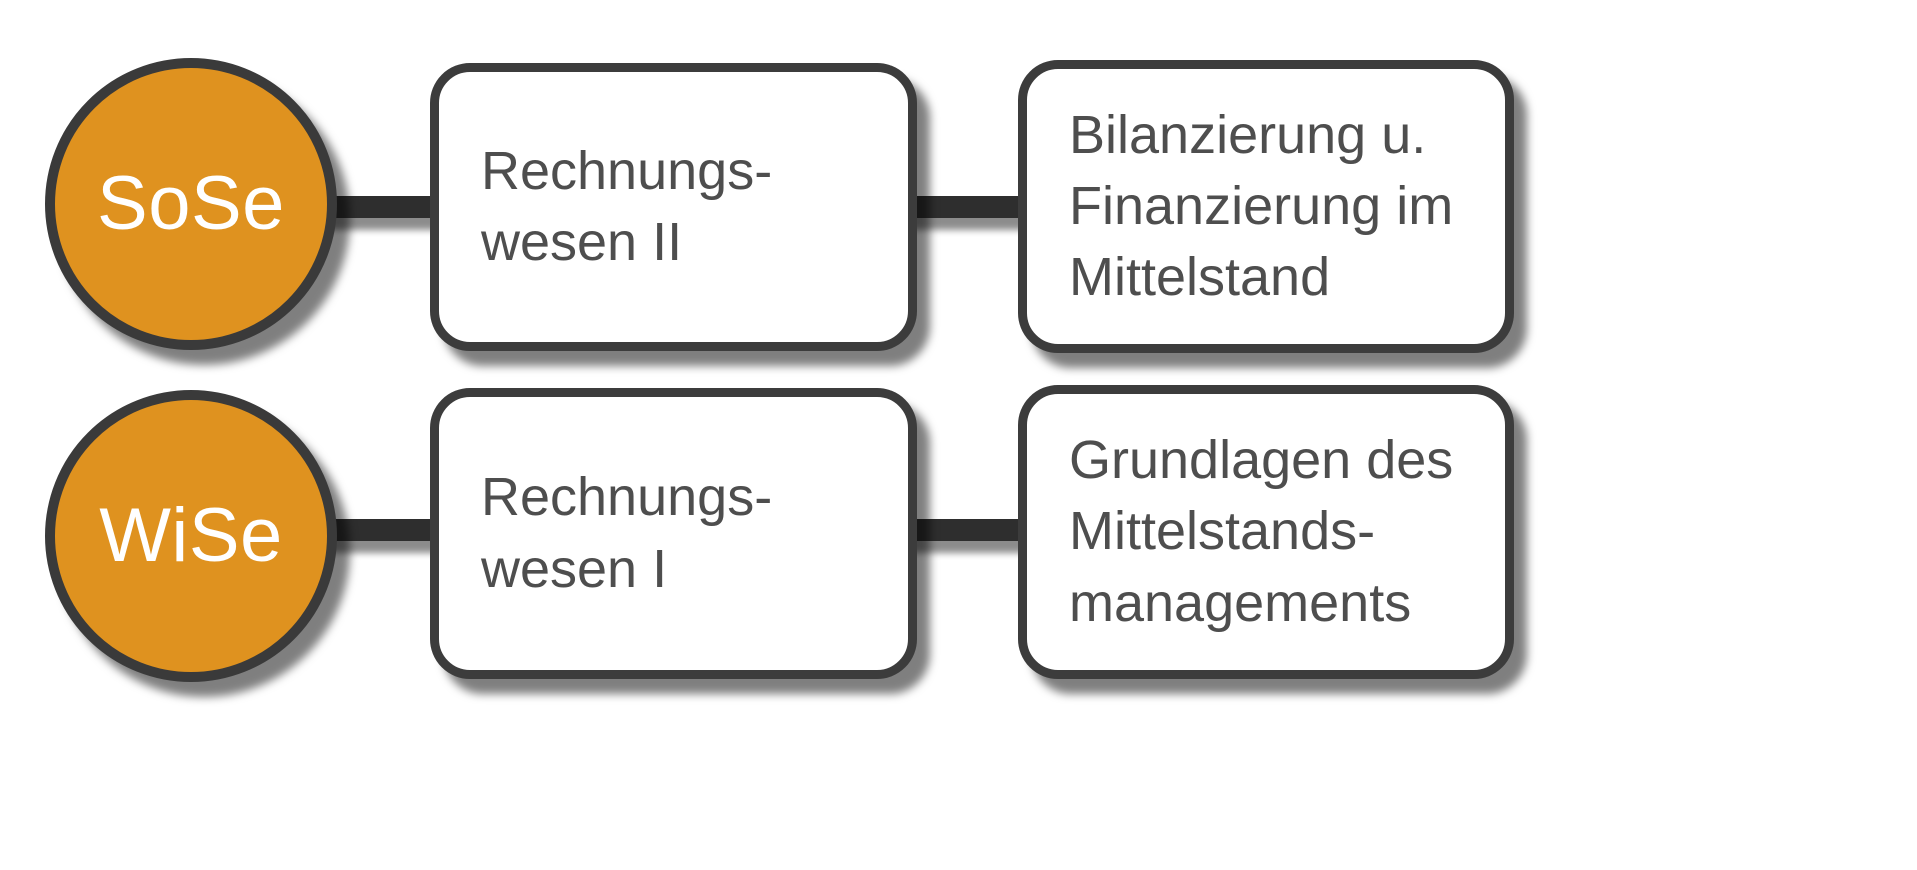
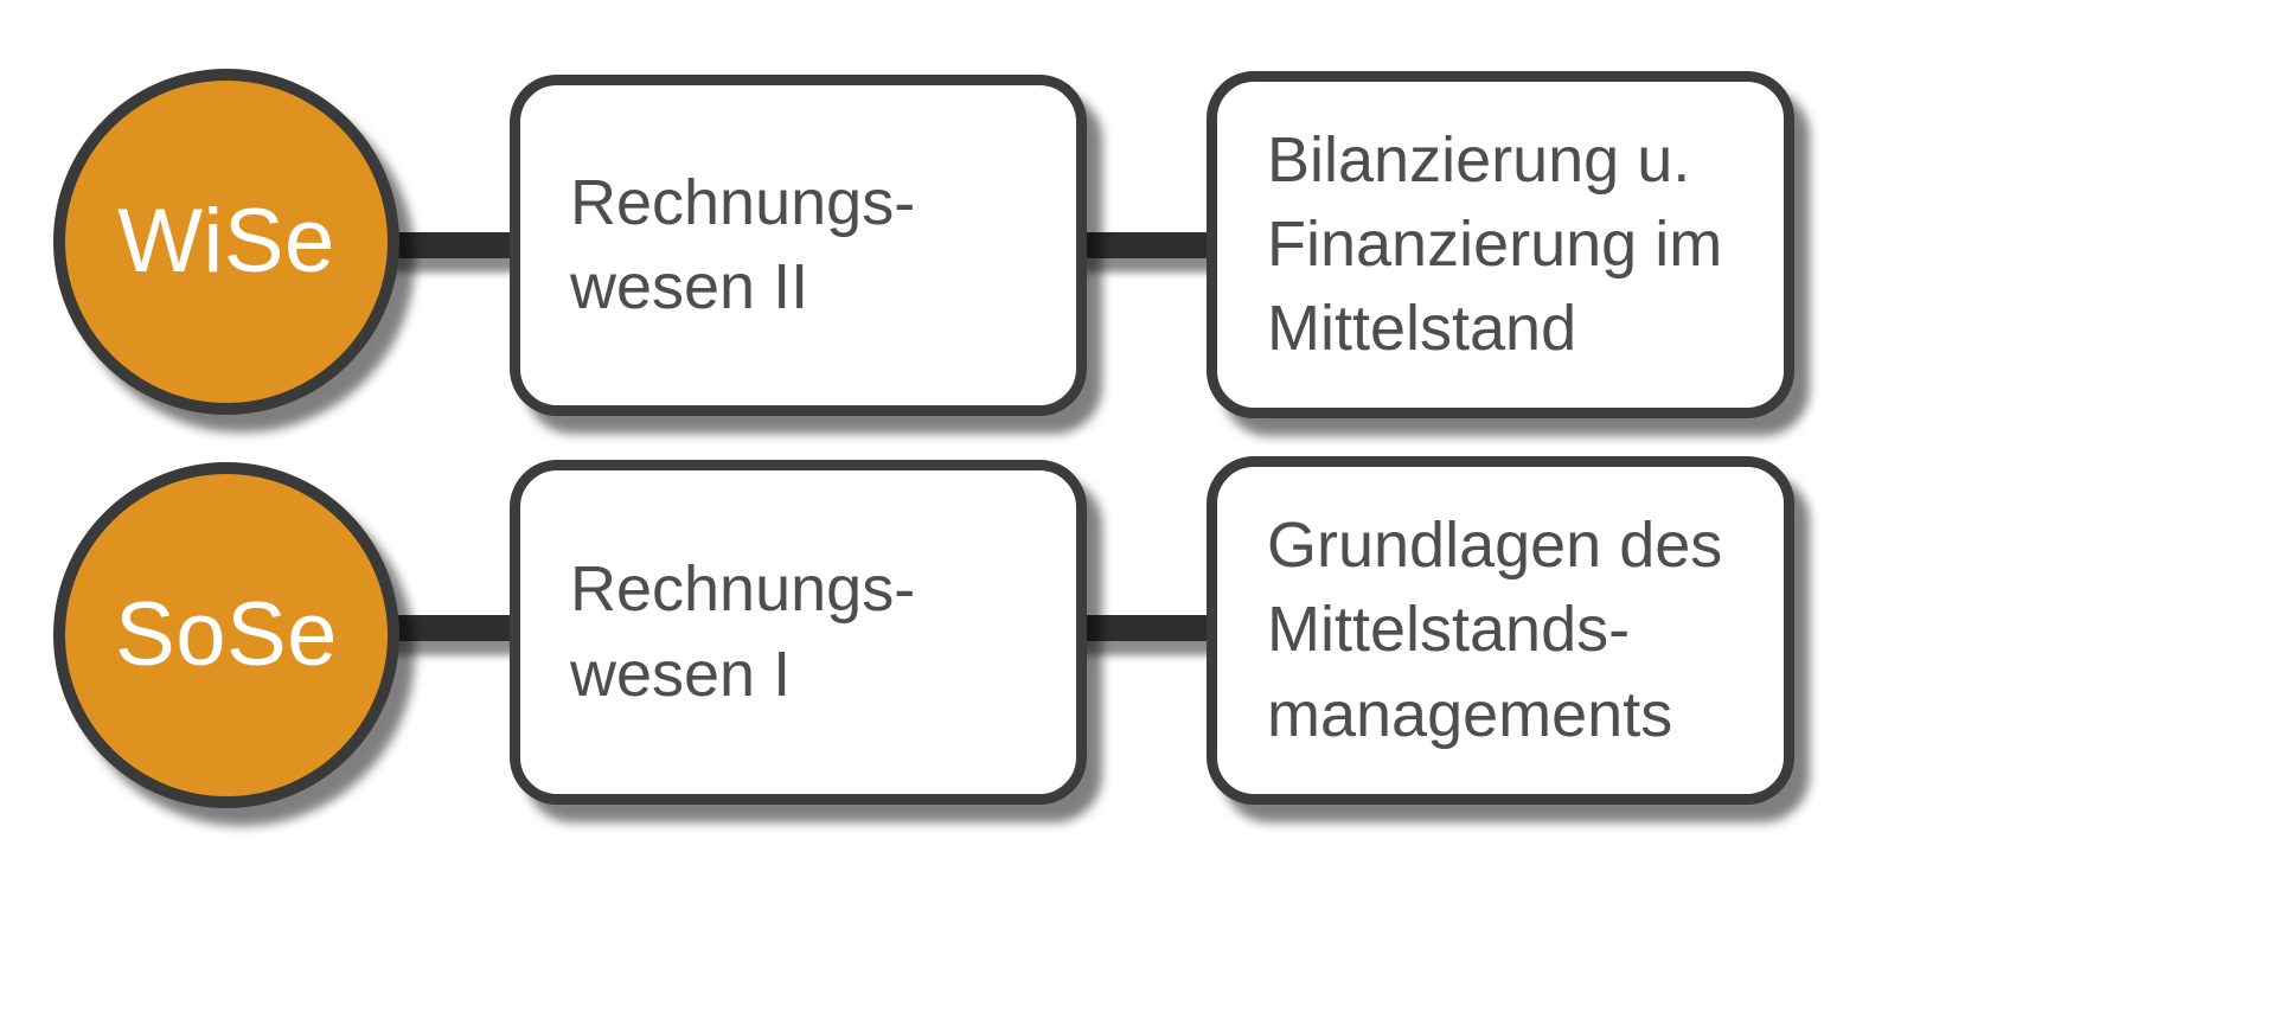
- SoSe
+ WiSe
  Rechnungs-
  wesen II
  Bilanzierung u.
  Finanzierung im
  Mittelstand
- WiSe
+ SoSe
  Rechnungs-
  wesen I
  Grundlagen des
  Mittelstands-
  managements
